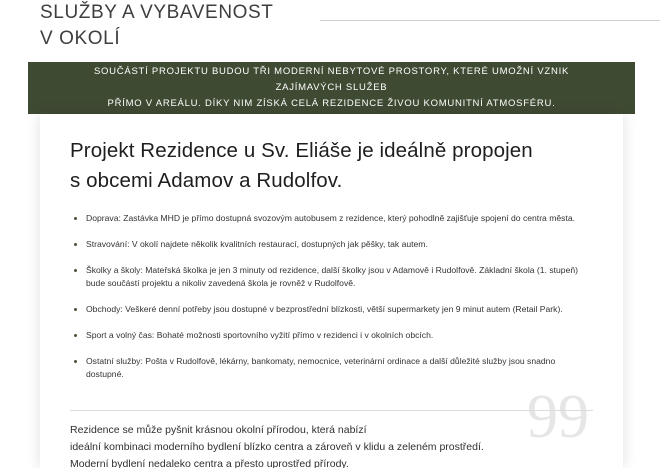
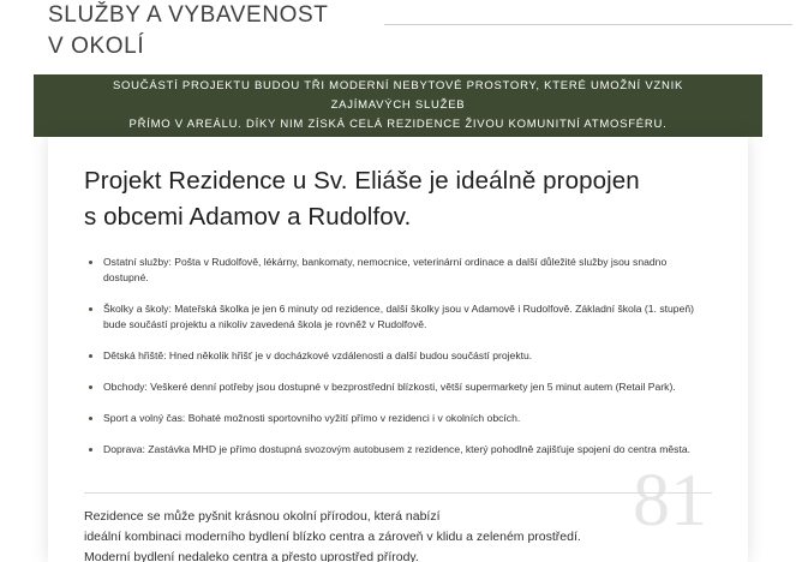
  SLUŽBY A VYBAVENOST
  V OKOLÍ
  SOUČÁSTÍ PROJEKTU BUDOU TŘI MODERNÍ NEBYTOVÉ PROSTORY, KTERÉ UMOŽNÍ VZNIK ZAJÍMAVÝCH SLUŽEB
  PŘÍMO V AREÁLU. DÍKY NIM ZÍSKÁ CELÁ REZIDENCE ŽIVOU KOMUNITNÍ ATMOSFÉRU.
  Projekt Rezidence u Sv. Eliáše je ideálně propojen
  s obcemi Adamov a Rudolfov.
- Doprava: Zastávka MHD je přímo dostupná svozovým autobusem z rezidence, který pohodlně zajišťuje spojení do centra města.
+ Ostatní služby: Pošta v Rudolfově, lékárny, bankomaty, nemocnice, veterinární ordinace a další důležité služby jsou snadno dostupné.
- Stravování: V okolí najdete několik kvalitních restaurací, dostupných jak pěšky, tak autem.
- Školky a školy: Mateřská školka je jen 3 minuty od rezidence, další školky jsou v Adamově i Rudolfově. Základní škola (1. stupeň) bude součástí projektu a nikoliv zavedená škola je rovněž v Rudolfově.
+ Školky a školy: Mateřská školka je jen 6 minuty od rezidence, další školky jsou v Adamově i Rudolfově. Základní škola (1. stupeň) bude součástí projektu a nikoliv zavedená škola je rovněž v Rudolfově.
+ Dětská hřiště: Hned několik hřišť je v docházkové vzdálenosti a další budou součástí projektu.
- Obchody: Veškeré denní potřeby jsou dostupné v bezprostřední blízkosti, větší supermarkety jen 9 minut autem (Retail Park).
+ Obchody: Veškeré denní potřeby jsou dostupné v bezprostřední blízkosti, větší supermarkety jen 5 minut autem (Retail Park).
  Sport a volný čas: Bohaté možnosti sportovního vyžití přímo v rezidenci i v okolních obcích.
- Ostatní služby: Pošta v Rudolfově, lékárny, bankomaty, nemocnice, veterinární ordinace a další důležité služby jsou snadno dostupné.
+ Doprava: Zastávka MHD je přímo dostupná svozovým autobusem z rezidence, který pohodlně zajišťuje spojení do centra města.
- 99
+ 81
  Rezidence se může pyšnit krásnou okolní přírodou, která nabízí
  ideální kombinaci moderního bydlení blízko centra a zároveň v klidu a zeleném prostředí.
  Moderní bydlení nedaleko centra a přesto uprostřed přírody.
